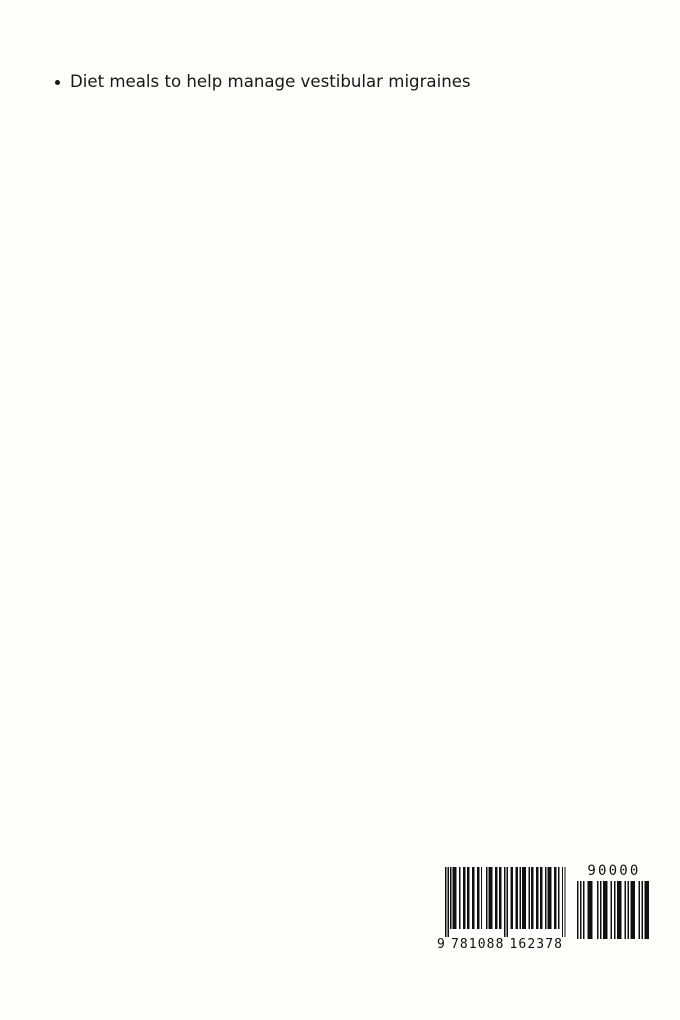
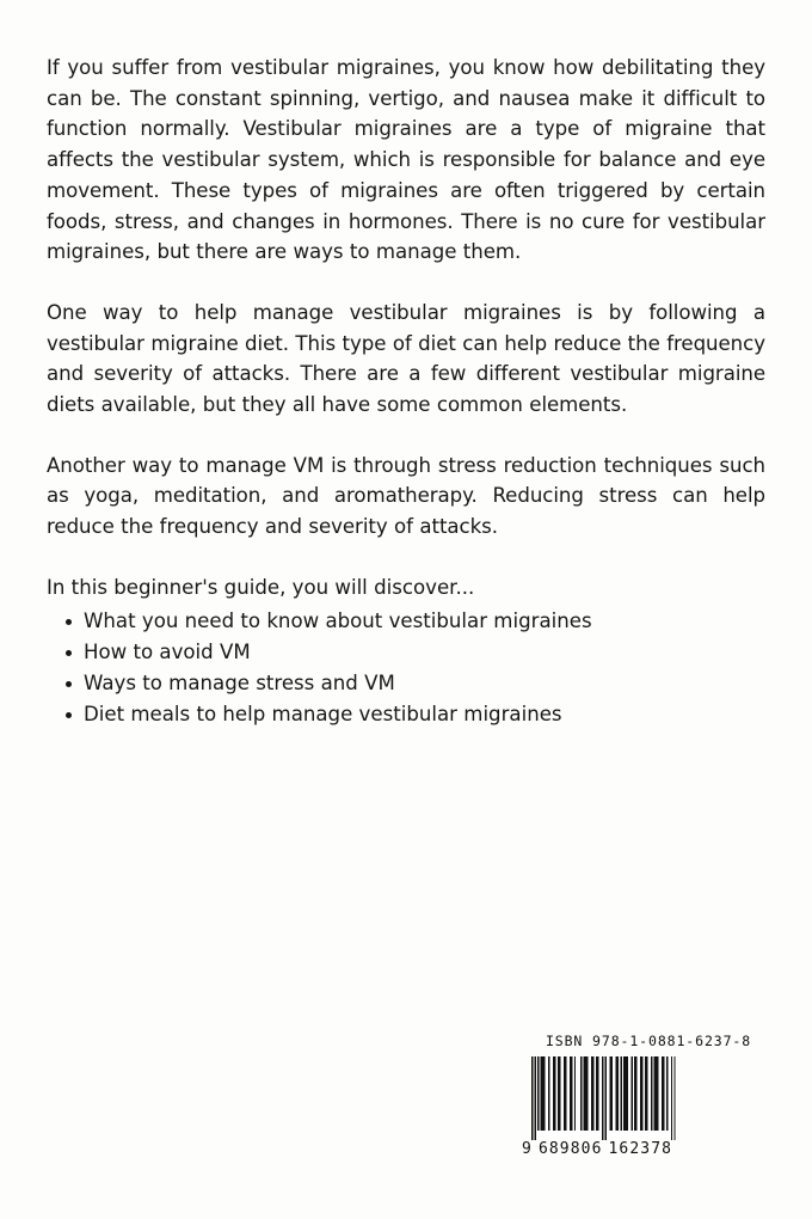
+ If you suffer from vestibular migraines, you know how debilitating they can be. The constant spinning, vertigo, and nausea make it difficult to function normally. Vestibular migraines are a type of migraine that affects the vestibular system, which is responsible for balance and eye movement. These types of migraines are often triggered by certain foods, stress, and changes in hormones. There is no cure for vestibular migraines, but there are ways to manage them.
+ One way to help manage vestibular migraines is by following a vestibular migraine diet. This type of diet can help reduce the frequency and severity of attacks. There are a few different vestibular migraine diets available, but they all have some common elements.
+ Another way to manage VM is through stress reduction techniques such as yoga, meditation, and aromatherapy. Reducing stress can help reduce the frequency and severity of attacks.
+ In this beginner's guide, you will discover...
+ What you need to know about vestibular migraines
+ How to avoid VM
+ Ways to manage stress and VM
  Diet meals to help manage vestibular migraines
+ ISBN 978-1-0881-6237-8
- 9 781088 162378
+ 9 689806 162378
- 90000
